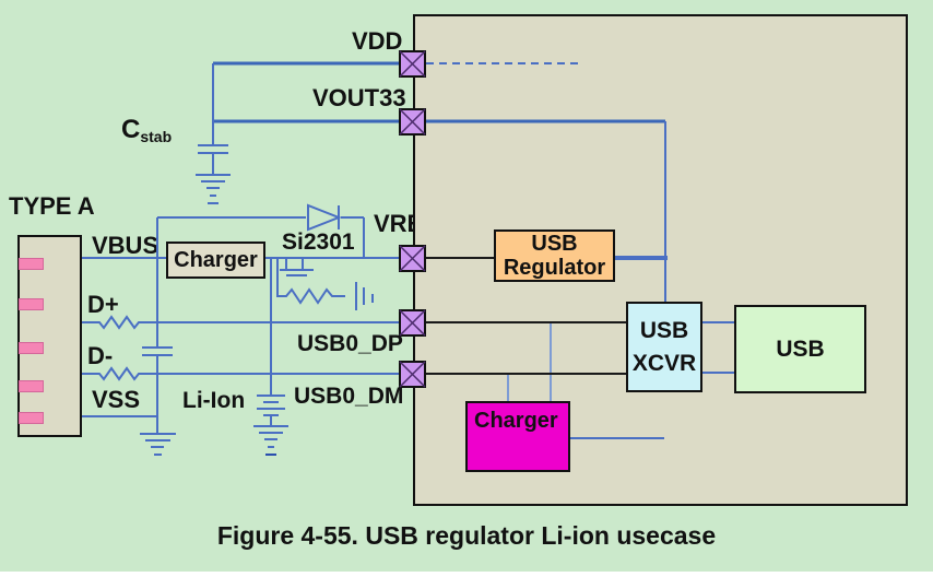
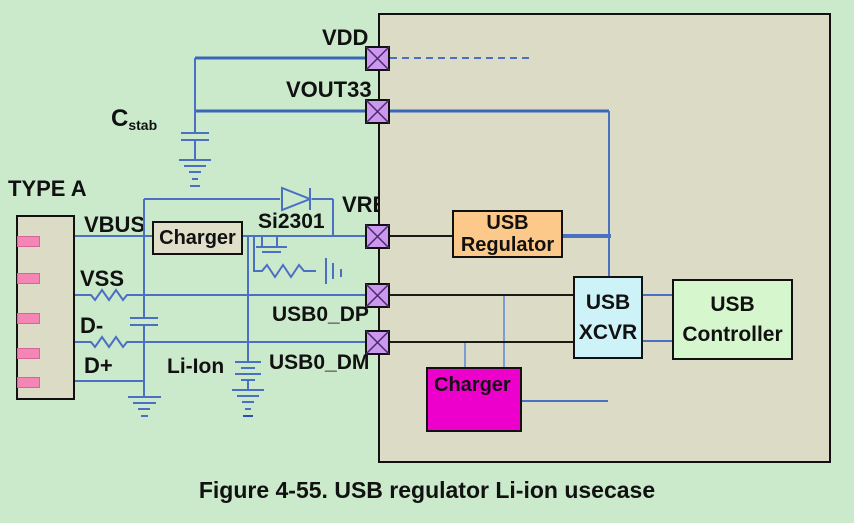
  Charger
  USB
  Regulator
  USB
  XCVR
  USB
+ Controller
  Charger
  TYPE A
  VBUS
- D+
+ VSS
  D-
- VSS
+ D+
  Cstab
  VDD
  VOUT33
  USB0_DP
  USB0_DM
  Si2301
  Li-Ion
  Figure 4-55. USB regulator Li-ion usecase
